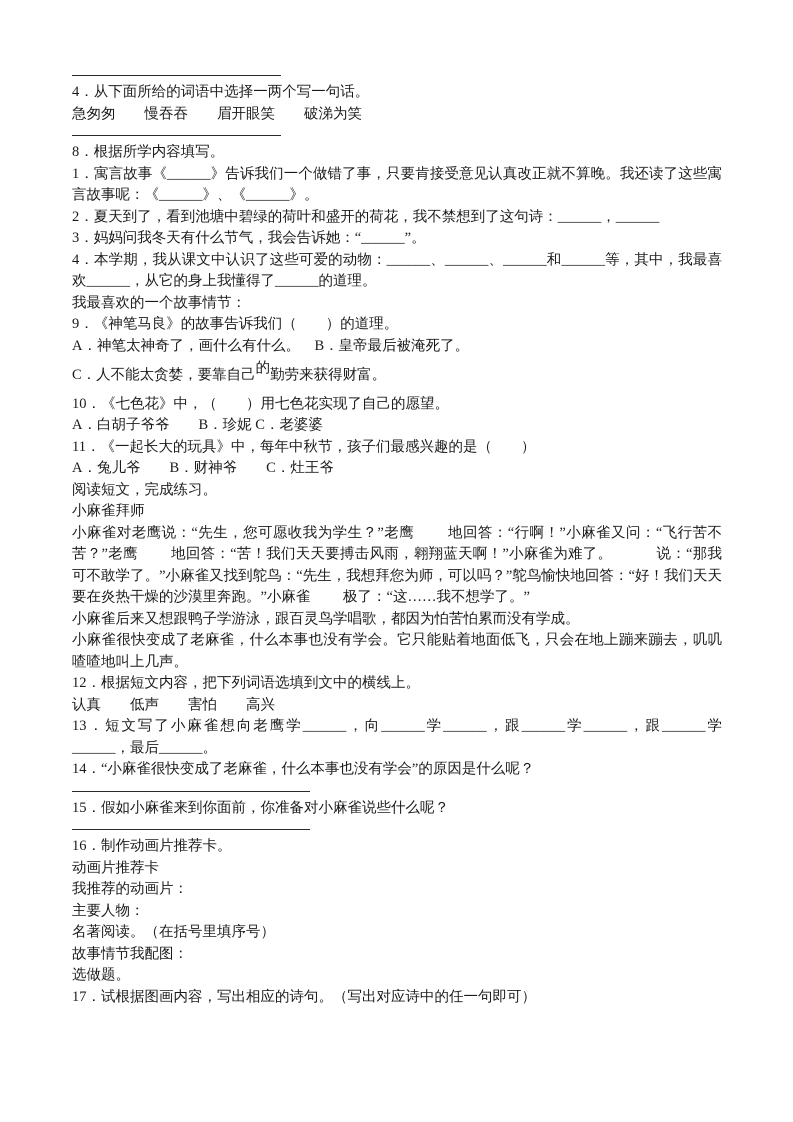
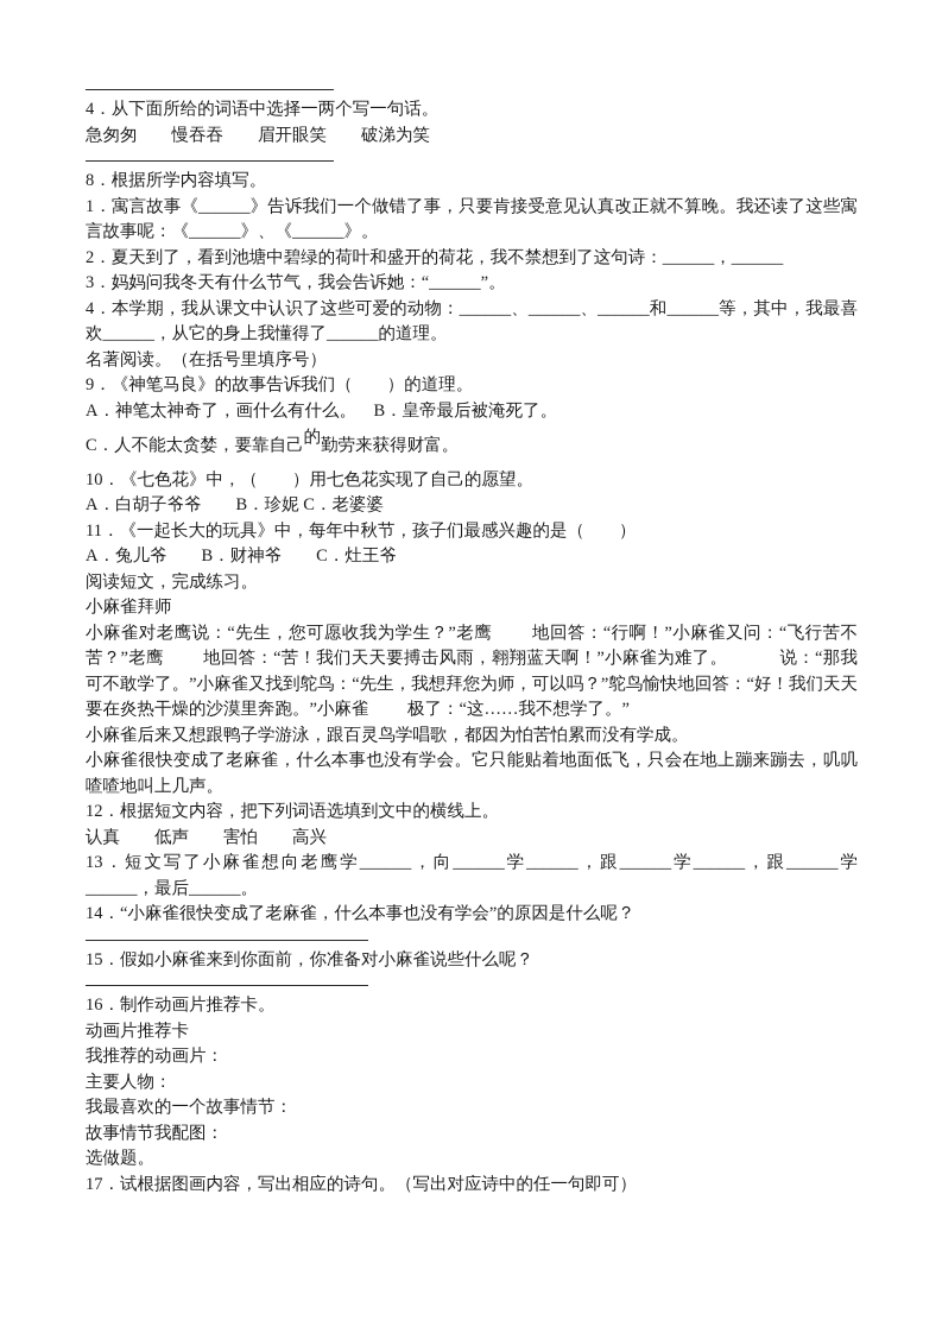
  4．从下面所给的词语中选择一两个写一句话。
  急匆匆 慢吞吞 眉开眼笑 破涕为笑
  8．根据所学内容填写。
  1．寓言故事《______》告诉我们一个做错了事，只要肯接受意见认真改正就不算晚。我还读了这些寓言故事呢：《______》、《______》。
  2．夏天到了，看到池塘中碧绿的荷叶和盛开的荷花，我不禁想到了这句诗：______，______
  3．妈妈问我冬天有什么节气，我会告诉她：“______”。
  4．本学期，我从课文中认识了这些可爱的动物：______、______、______和______等，其中，我最喜欢______，从它的身上我懂得了______的道理。
- 我最喜欢的一个故事情节：
+ 名著阅读。（在括号里填序号）
  9．《神笔马良》的故事告诉我们（ ）的道理。
  A．神笔太神奇了，画什么有什么。 B．皇帝最后被淹死了。
  C．人不能太贪婪，要靠自己的勤劳来获得财富。
  10．《七色花》中，（ ）用七色花实现了自己的愿望。
  A．白胡子爷爷 B．珍妮 C．老婆婆
  11．《一起长大的玩具》中，每年中秋节，孩子们最感兴趣的是（ ）
  A．兔儿爷 B．财神爷 C．灶王爷
  阅读短文，完成练习。
  小麻雀拜师
  小麻雀对老鹰说：“先生，您可愿收我为学生？”老鹰 地回答：“行啊！”小麻雀又问：“飞行苦不苦？”老鹰 地回答：“苦！我们天天要搏击风雨，翱翔蓝天啊！”小麻雀为难了。 说：“那我可不敢学了。”小麻雀又找到鸵鸟：“先生，我想拜您为师，可以吗？”鸵鸟愉快地回答：“好！我们天天要在炎热干燥的沙漠里奔跑。”小麻雀 极了：“这……我不想学了。”
  小麻雀后来又想跟鸭子学游泳，跟百灵鸟学唱歌，都因为怕苦怕累而没有学成。
  小麻雀很快变成了老麻雀，什么本事也没有学会。它只能贴着地面低飞，只会在地上蹦来蹦去，叽叽喳喳地叫上几声。
  12．根据短文内容，把下列词语选填到文中的横线上。
  认真 低声 害怕 高兴
  13．短文写了小麻雀想向老鹰学______，向______学______，跟______学______，跟______学______，最后______。
  14．“小麻雀很快变成了老麻雀，什么本事也没有学会”的原因是什么呢？
  15．假如小麻雀来到你面前，你准备对小麻雀说些什么呢？
  16．制作动画片推荐卡。
  动画片推荐卡
  我推荐的动画片：
  主要人物：
- 名著阅读。（在括号里填序号）
+ 我最喜欢的一个故事情节：
  故事情节我配图：
  选做题。
  17．试根据图画内容，写出相应的诗句。（写出对应诗中的任一句即可）
